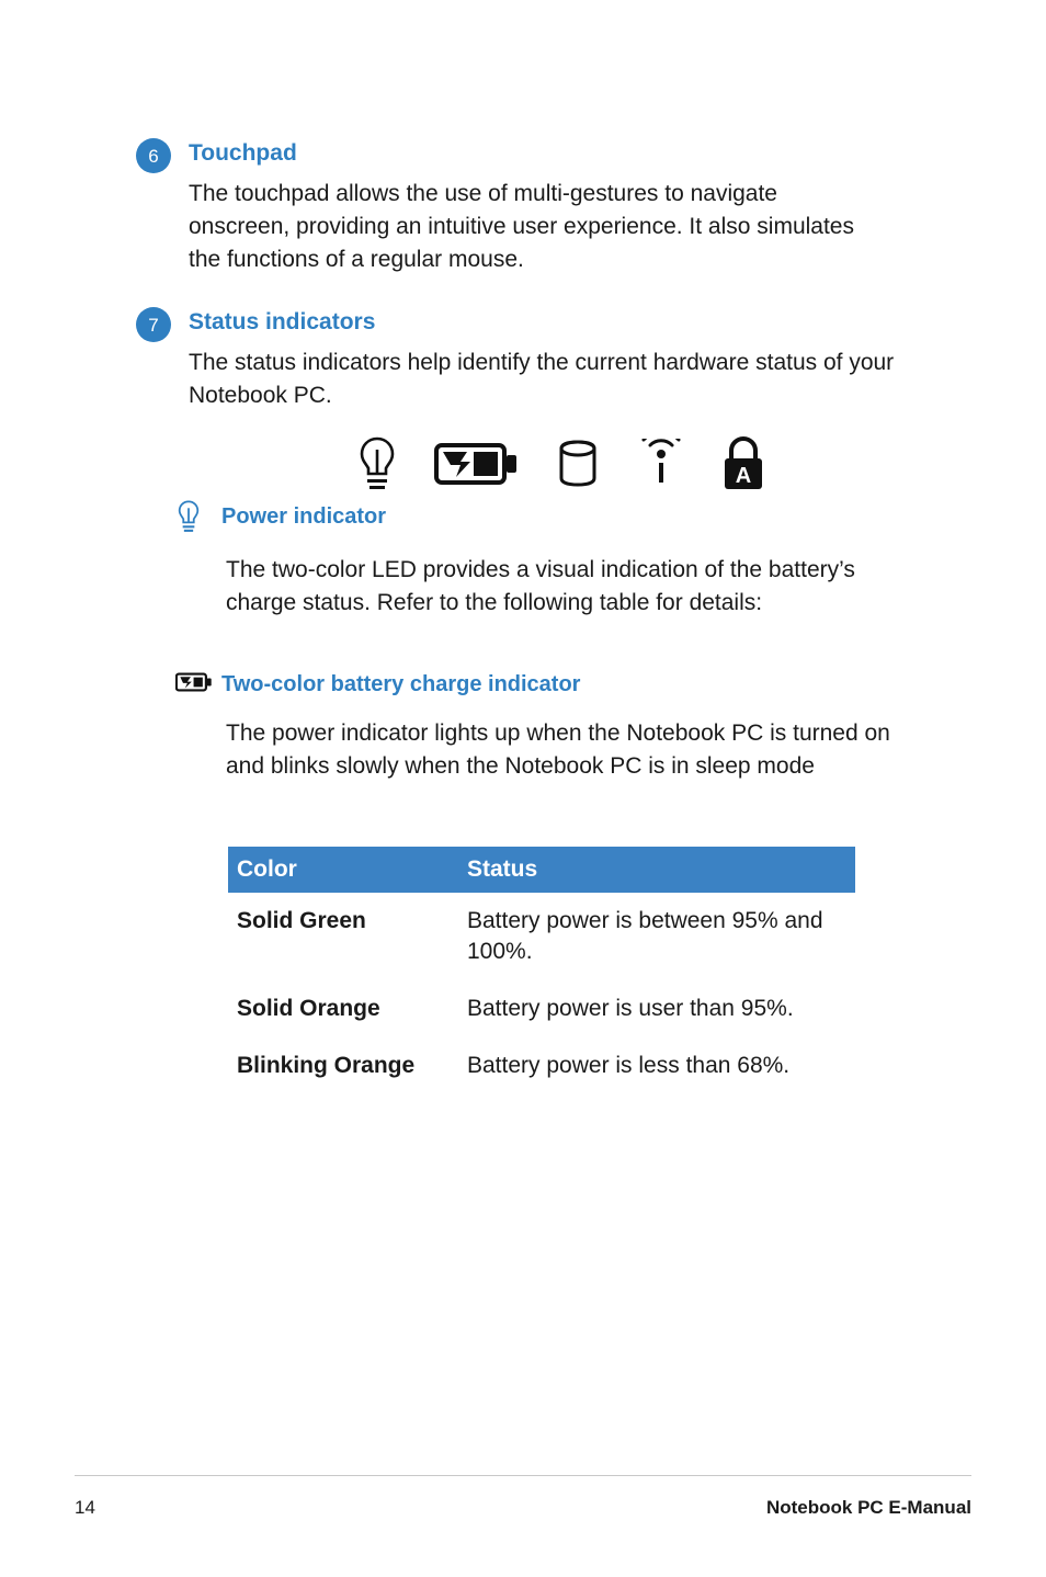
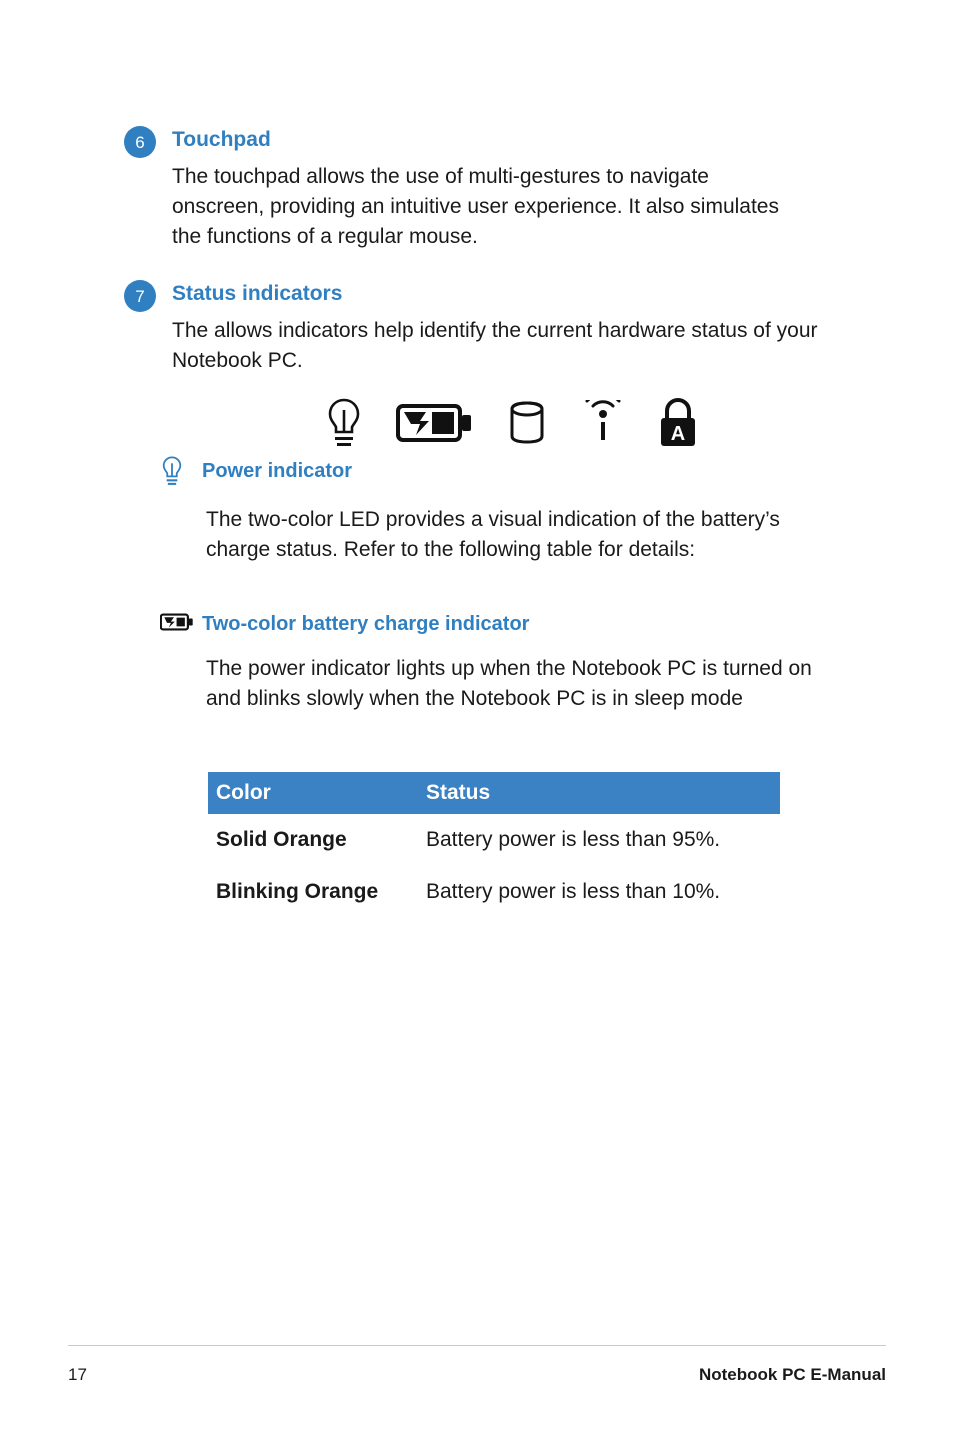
  6
  Touchpad
  The touchpad allows the use of multi-gestures to navigate onscreen, providing an intuitive user experience. It also simulates the functions of a regular mouse.
  7
  Status indicators
- The status indicators help identify the current hardware status of your Notebook PC.
+ The allows indicators help identify the current hardware status of your Notebook PC.
  A
  Power indicator
  The two-color LED provides a visual indication of the battery’s charge status. Refer to the following table for details:
  Two-color battery charge indicator
  The power indicator lights up when the Notebook PC is turned on and blinks slowly when the Notebook PC is in sleep mode
  Color	Status
- Solid Green	Battery power is between 95% and 100%.
- Solid Orange	Battery power is user than 95%.
+ Solid Orange	Battery power is less than 95%.
- Blinking Orange	Battery power is less than 68%.
+ Blinking Orange	Battery power is less than 10%.
- 14
+ 17
  Notebook PC E-Manual
